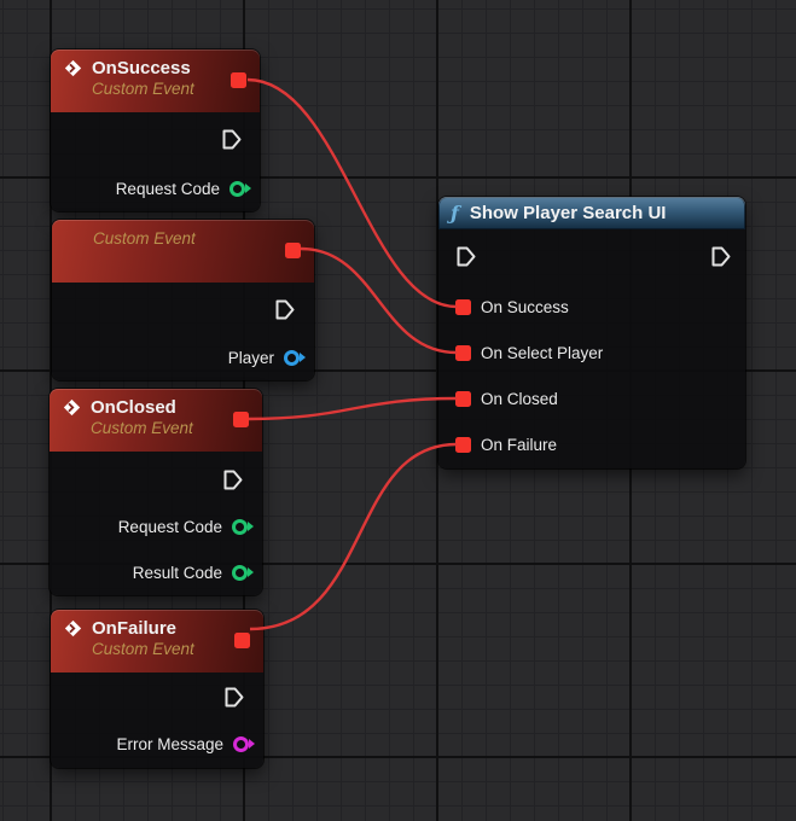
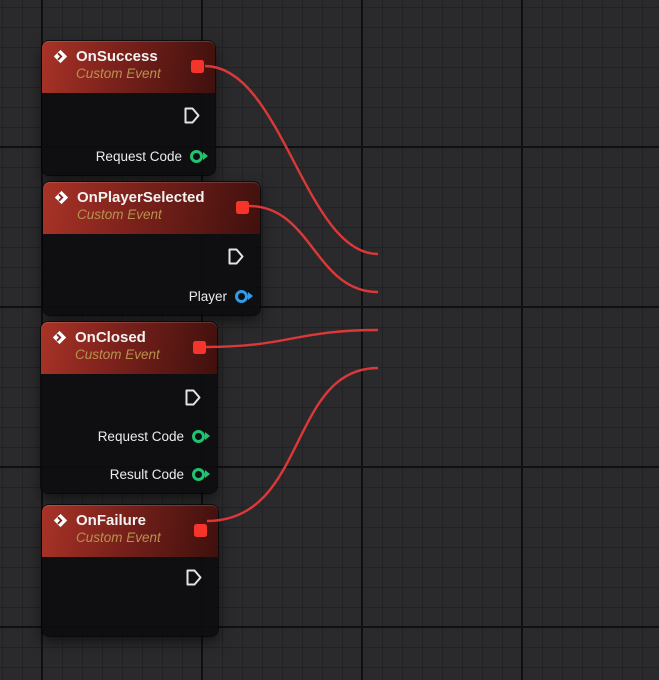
  OnSuccess
  Custom Event
  Request Code
+ OnPlayerSelected
  Custom Event
  Player
  OnClosed
  Custom Event
  Request Code
  Result Code
  OnFailure
  Custom Event
- Error Message
- ƒ
- Show Player Search UI
- On Success
- On Select Player
- On Closed
- On Failure
